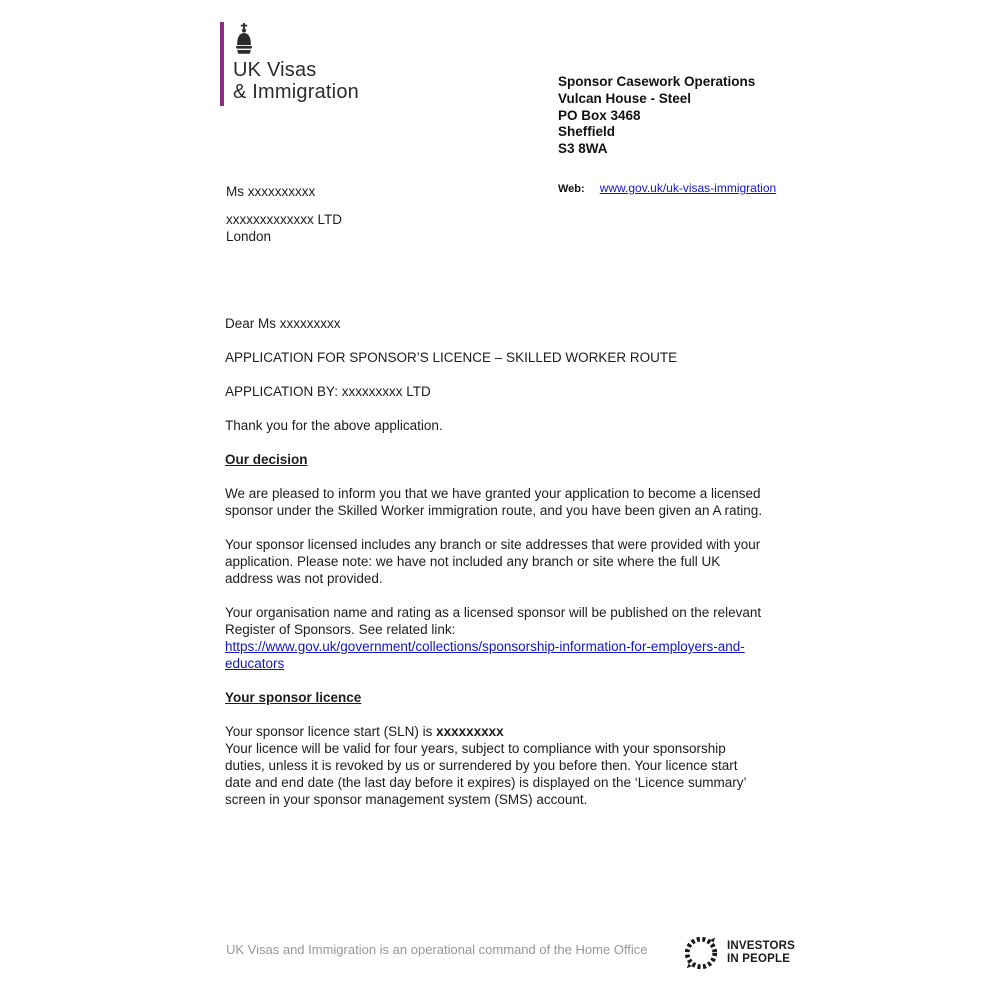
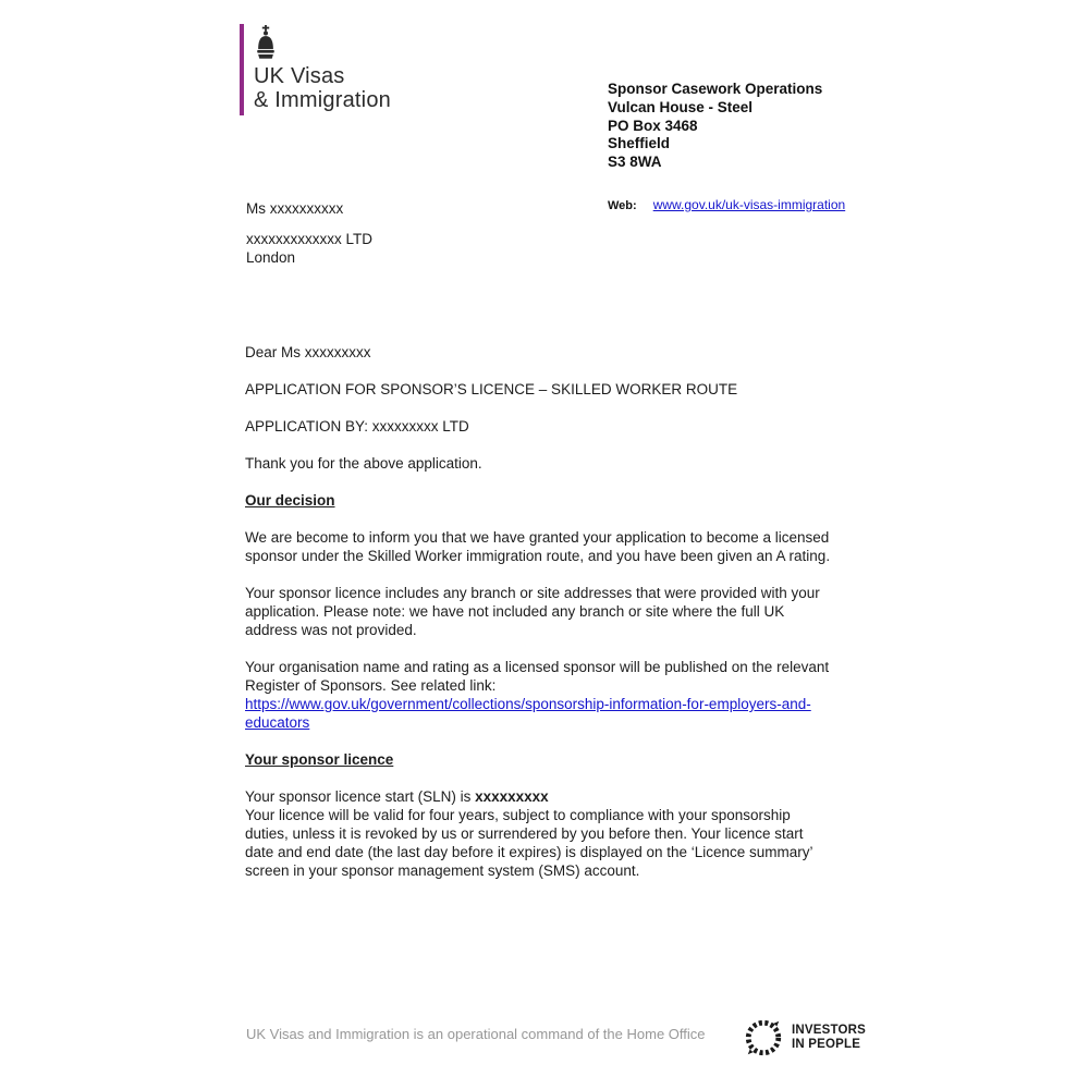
  UK Visas
  & Immigration
  Sponsor Casework Operations
  Vulcan House - Steel
  PO Box 3468
  Sheffield
  S3 8WA
  Web:
  www.gov.uk/uk-visas-immigration
  Ms xxxxxxxxxx
  xxxxxxxxxxxxx LTD
  London
  Dear Ms xxxxxxxxx
  APPLICATION FOR SPONSOR’S LICENCE – SKILLED WORKER ROUTE
  APPLICATION BY: xxxxxxxxx LTD
  Thank you for the above application.
  Our decision
- We are pleased to inform you that we have granted your application to become a licensed sponsor under the Skilled Worker immigration route, and you have been given an A rating.
+ We are become to inform you that we have granted your application to become a licensed sponsor under the Skilled Worker immigration route, and you have been given an A rating.
- Your sponsor licensed includes any branch or site addresses that were provided with your application. Please note: we have not included any branch or site where the full UK address was not provided.
+ Your sponsor licence includes any branch or site addresses that were provided with your application. Please note: we have not included any branch or site where the full UK address was not provided.
  Your organisation name and rating as a licensed sponsor will be published on the relevant Register of Sponsors. See related link:
  https://www.gov.uk/government/collections/sponsorship-information-for-employers-and-educators
  Your sponsor licence
  Your sponsor licence start (SLN) is xxxxxxxxx
  Your licence will be valid for four years, subject to compliance with your sponsorship duties, unless it is revoked by us or surrendered by you before then. Your licence start date and end date (the last day before it expires) is displayed on the ‘Licence summary’ screen in your sponsor management system (SMS) account.
  UK Visas and Immigration is an operational command of the Home Office
  INVESTORS
  IN PEOPLE
